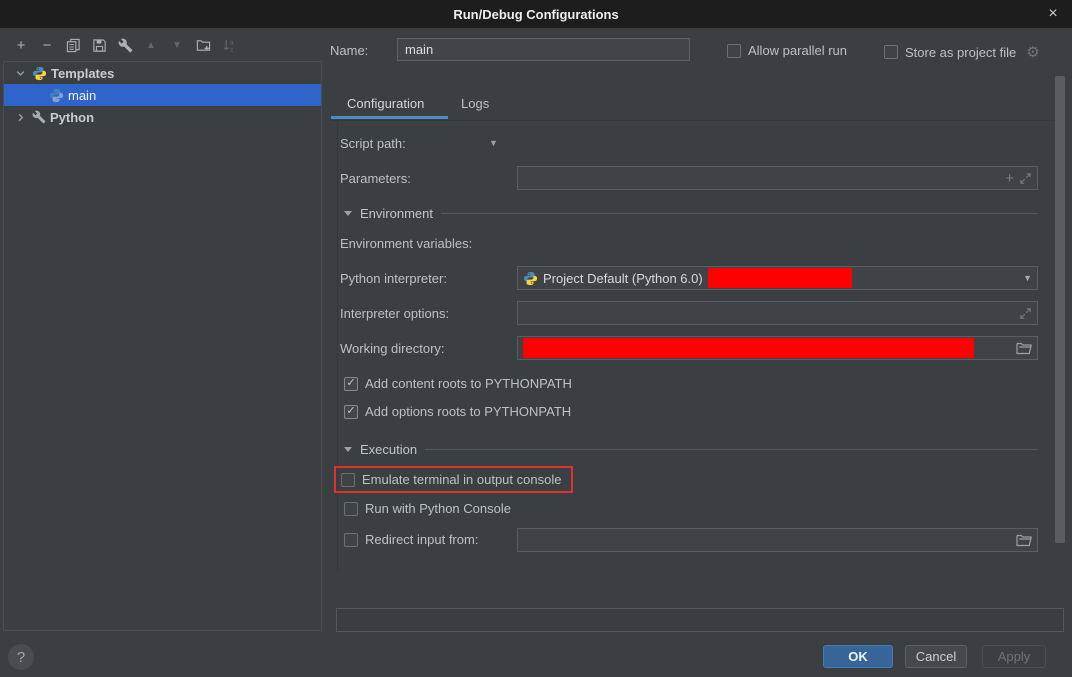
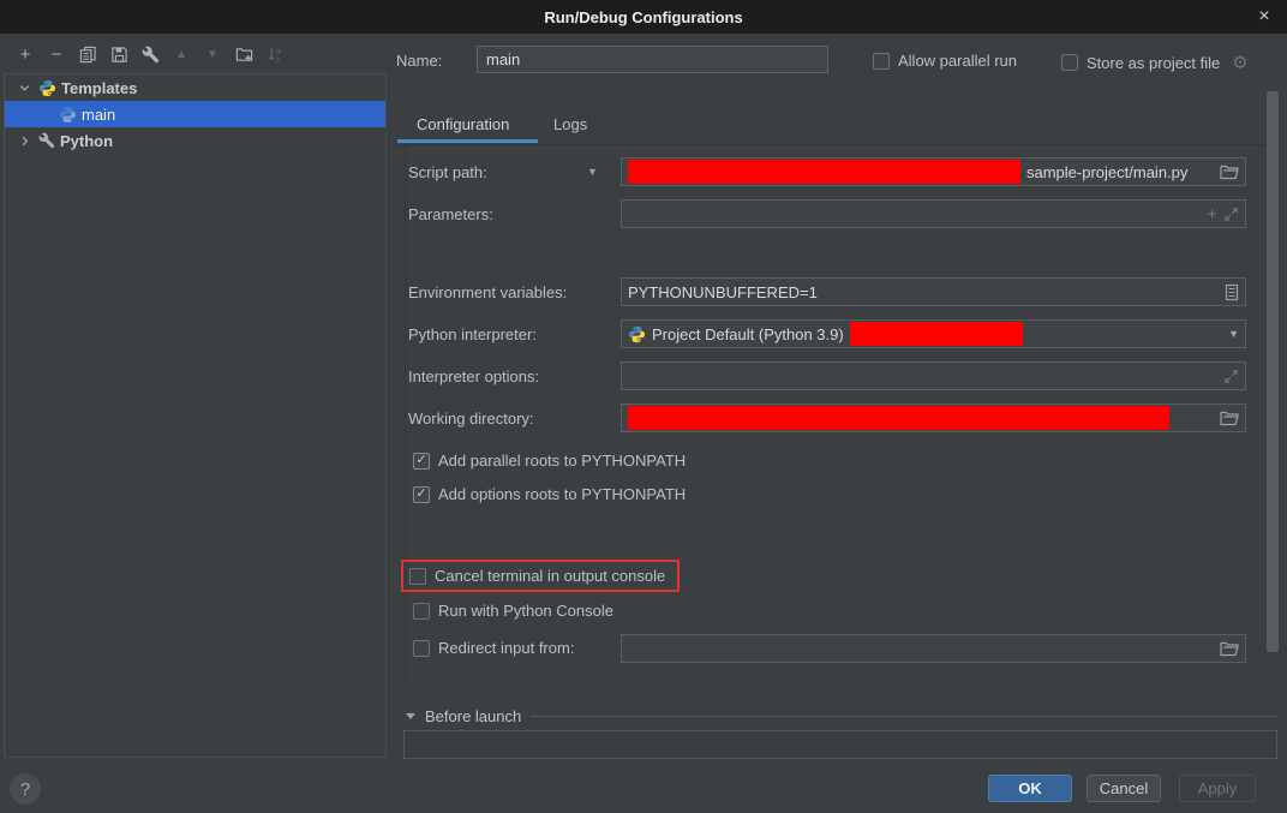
  Run/Debug Configurations
  ×
  +
  −
  ▲
  ▼
  Templates
  main
  Python
  Name:
  main
  Allow parallel run
  Store as project file
  ⚙
  Configuration
  Logs
  Script path:
  ▼
+ sample-project/main.py
  Parameters:
  +
- Environment
  Environment variables:
+ PYTHONUNBUFFERED=1
  Python interpreter:
- Project Default (Python 6.0)
+ Project Default (Python 3.9)
  ▼
  Interpreter options:
  Working directory:
  ✓
- Add content roots to PYTHONPATH
+ Add parallel roots to PYTHONPATH
  ✓
  Add options roots to PYTHONPATH
- Execution
- Emulate terminal in output console
+ Cancel terminal in output console
  Run with Python Console
  Redirect input from:
+ Before launch
  ?
  OK
  Cancel
  Apply
